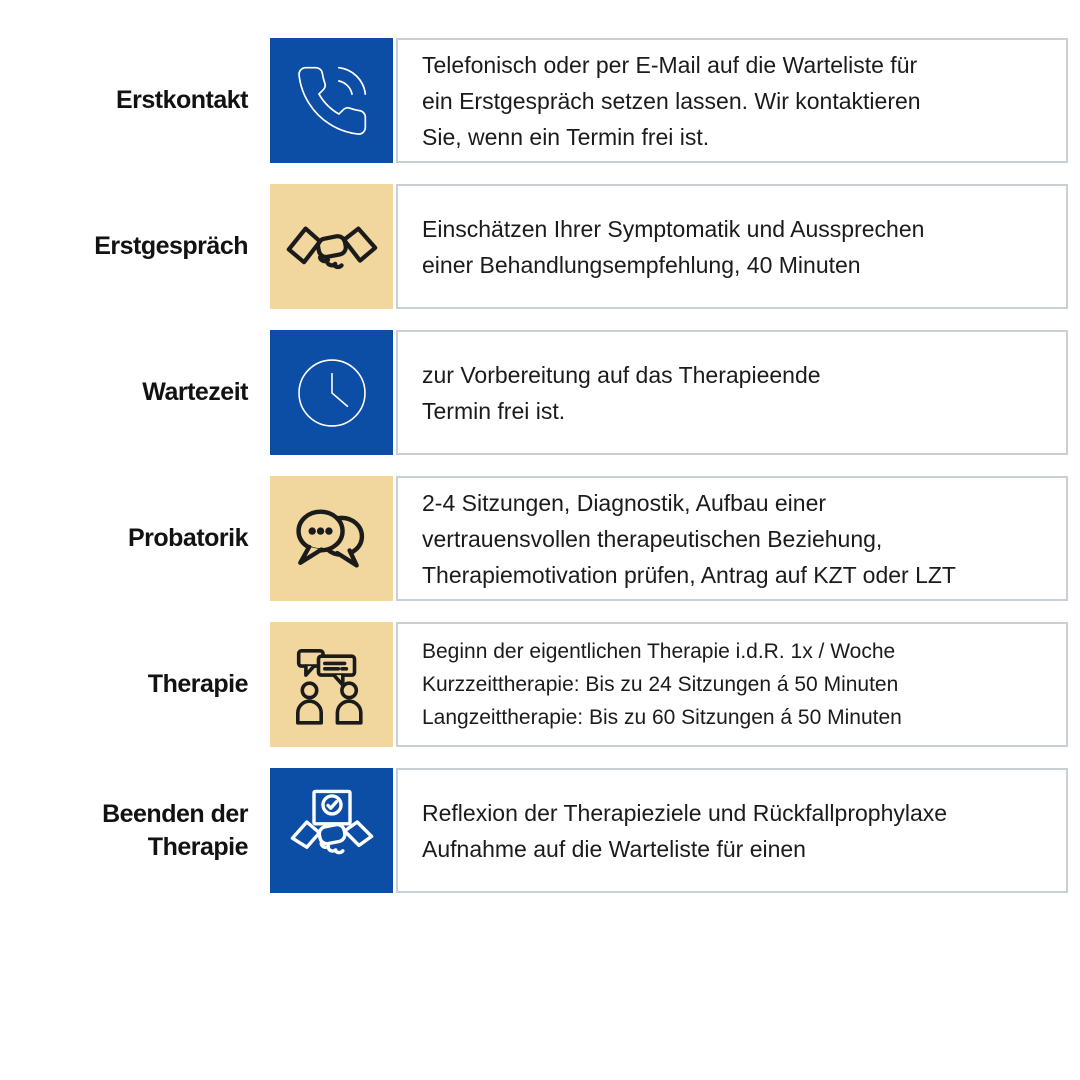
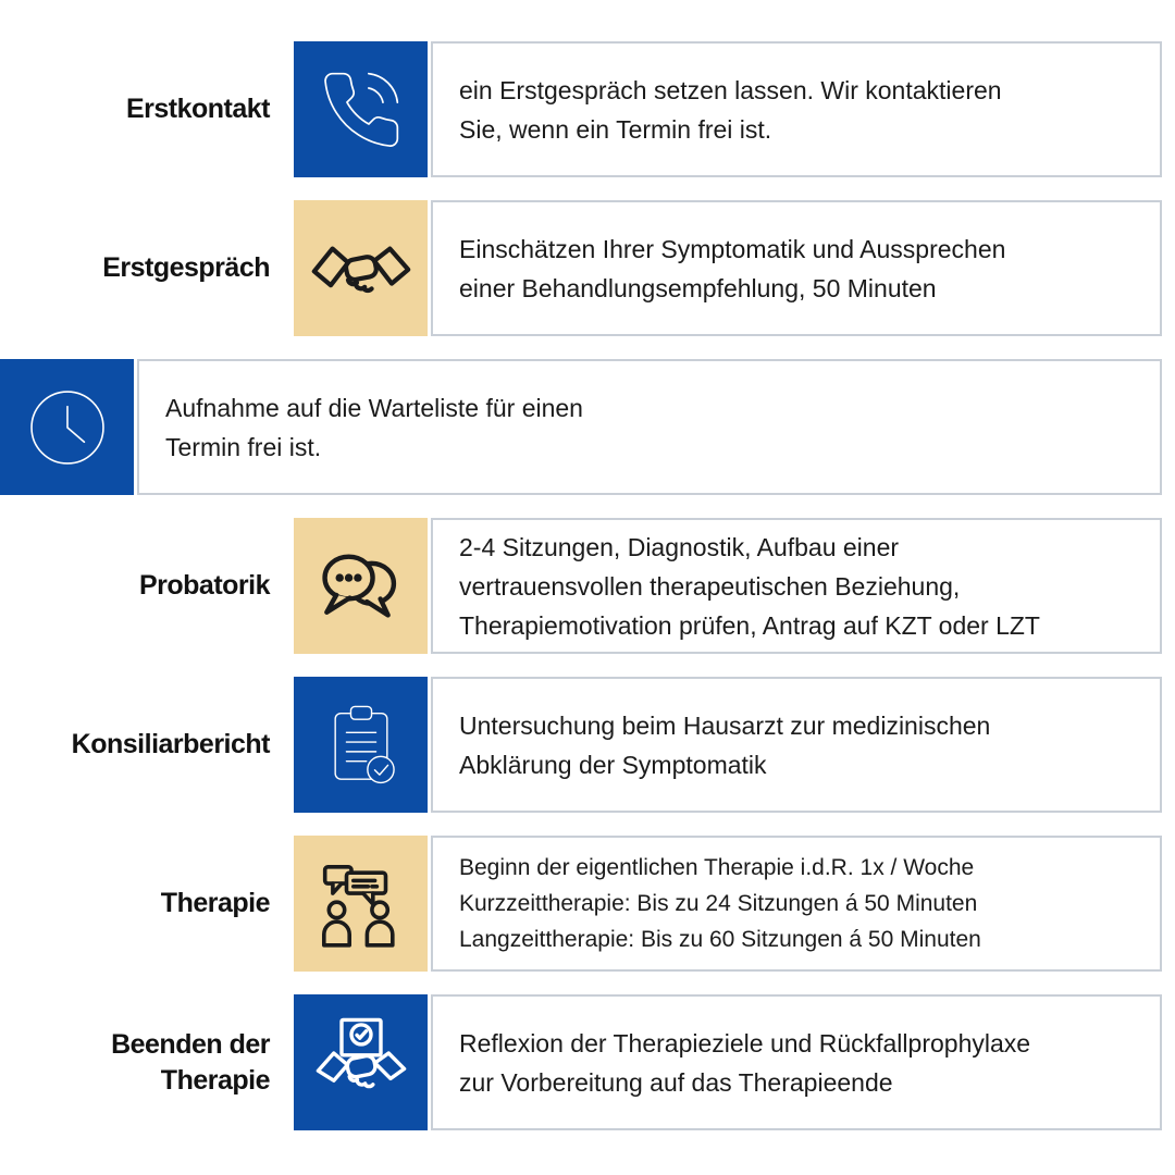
  Erstkontakt
- Telefonisch oder per E-Mail auf die Warteliste für
  ein Erstgespräch setzen lassen. Wir kontaktieren
  Sie, wenn ein Termin frei ist.
  Erstgespräch
  Einschätzen Ihrer Symptomatik und Aussprechen
- einer Behandlungsempfehlung, 40 Minuten
+ einer Behandlungsempfehlung, 50 Minuten
- Wartezeit
- zur Vorbereitung auf das Therapieende
+ Aufnahme auf die Warteliste für einen
  Termin frei ist.
  Probatorik
  2-4 Sitzungen, Diagnostik, Aufbau einer
  vertrauensvollen therapeutischen Beziehung,
  Therapiemotivation prüfen, Antrag auf KZT oder LZT
+ Konsiliarbericht
+ Untersuchung beim Hausarzt zur medizinischen
+ Abklärung der Symptomatik
  Therapie
  Beginn der eigentlichen Therapie i.d.R. 1x / Woche
  Kurzzeittherapie: Bis zu 24 Sitzungen á 50 Minuten
  Langzeittherapie: Bis zu 60 Sitzungen á 50 Minuten
  Beenden der Therapie
  Reflexion der Therapieziele und Rückfallprophylaxe
- Aufnahme auf die Warteliste für einen
+ zur Vorbereitung auf das Therapieende
